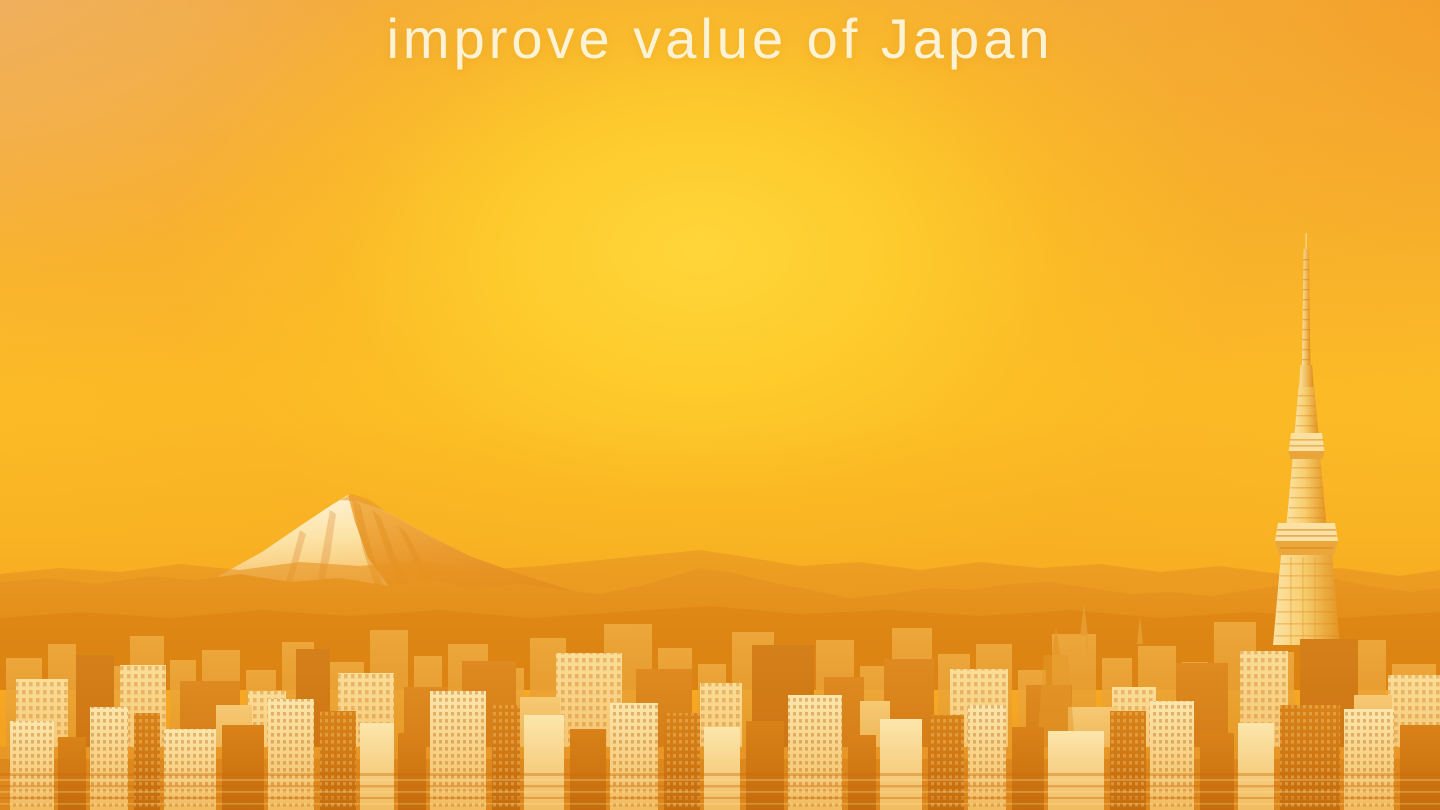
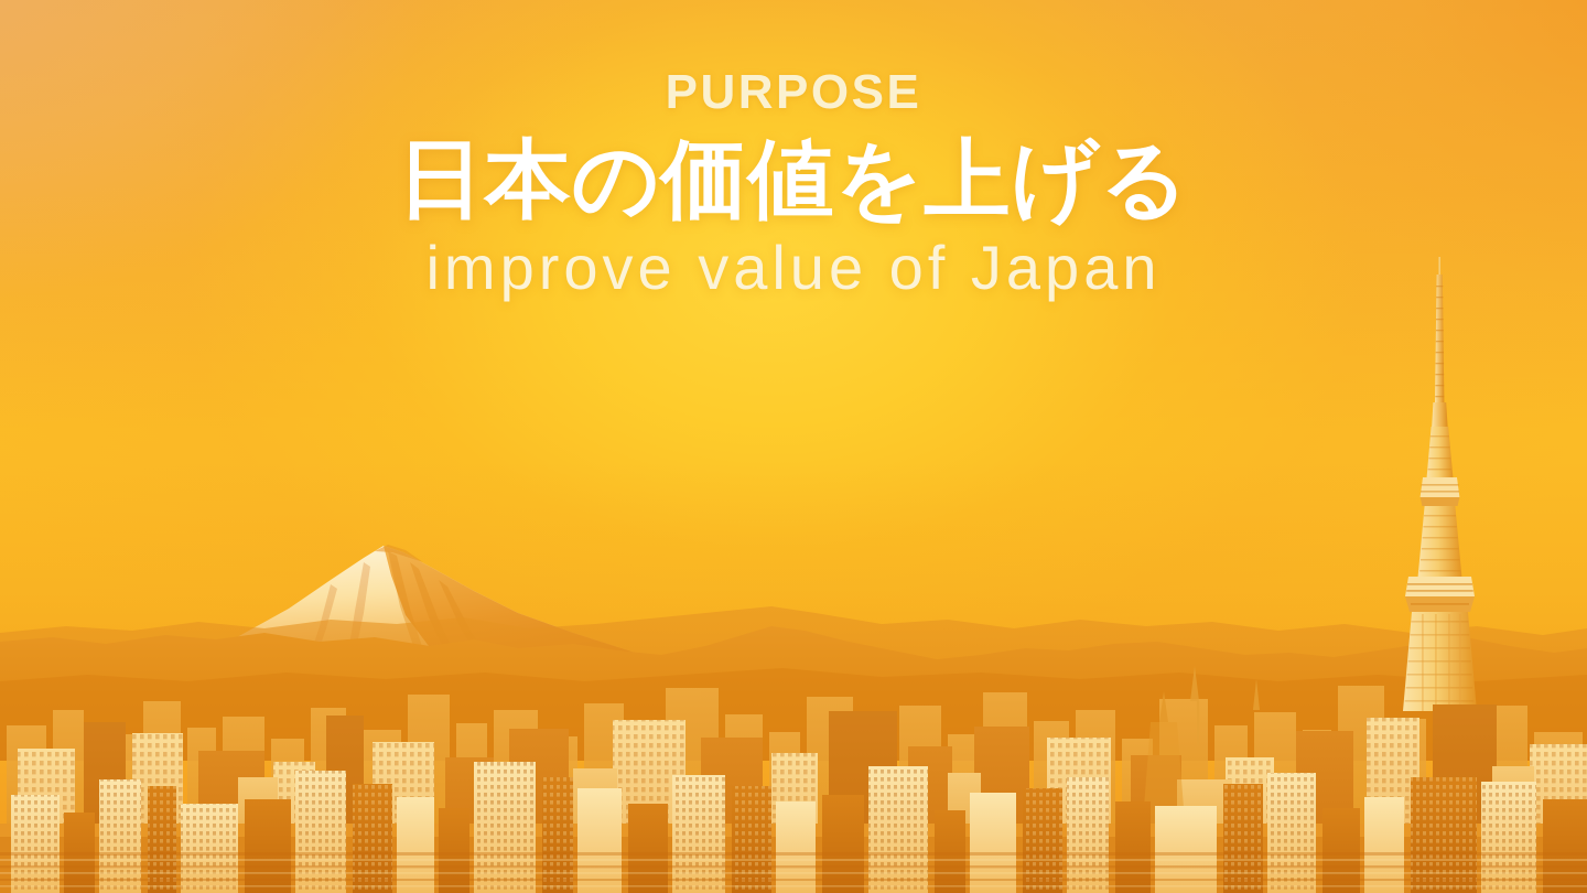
+ PURPOSE
+ 日本の価値を上げる
  improve value of Japan
